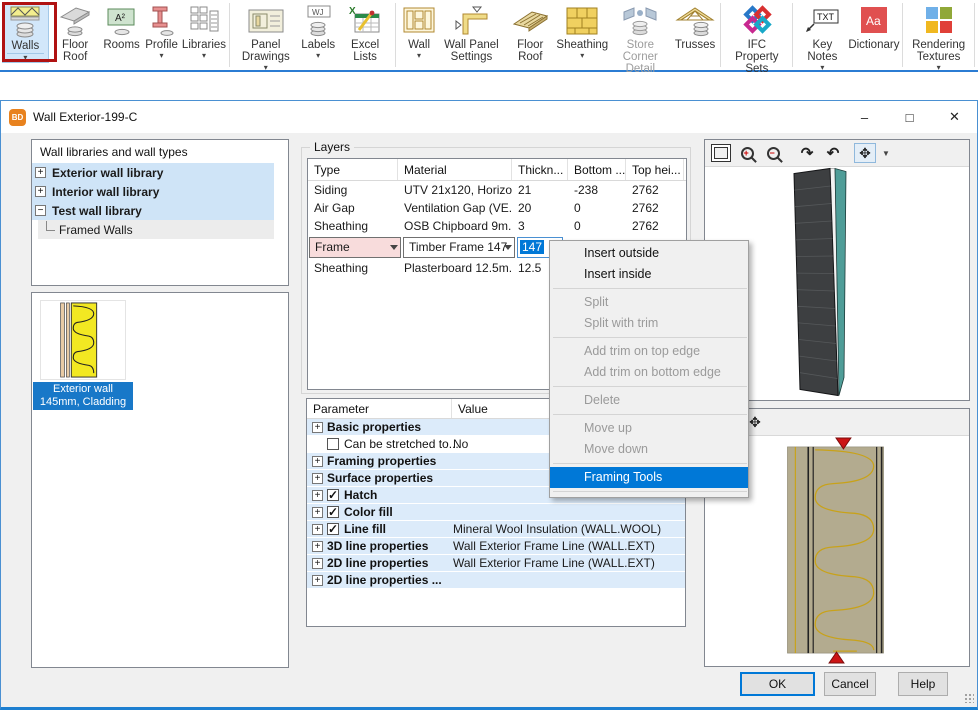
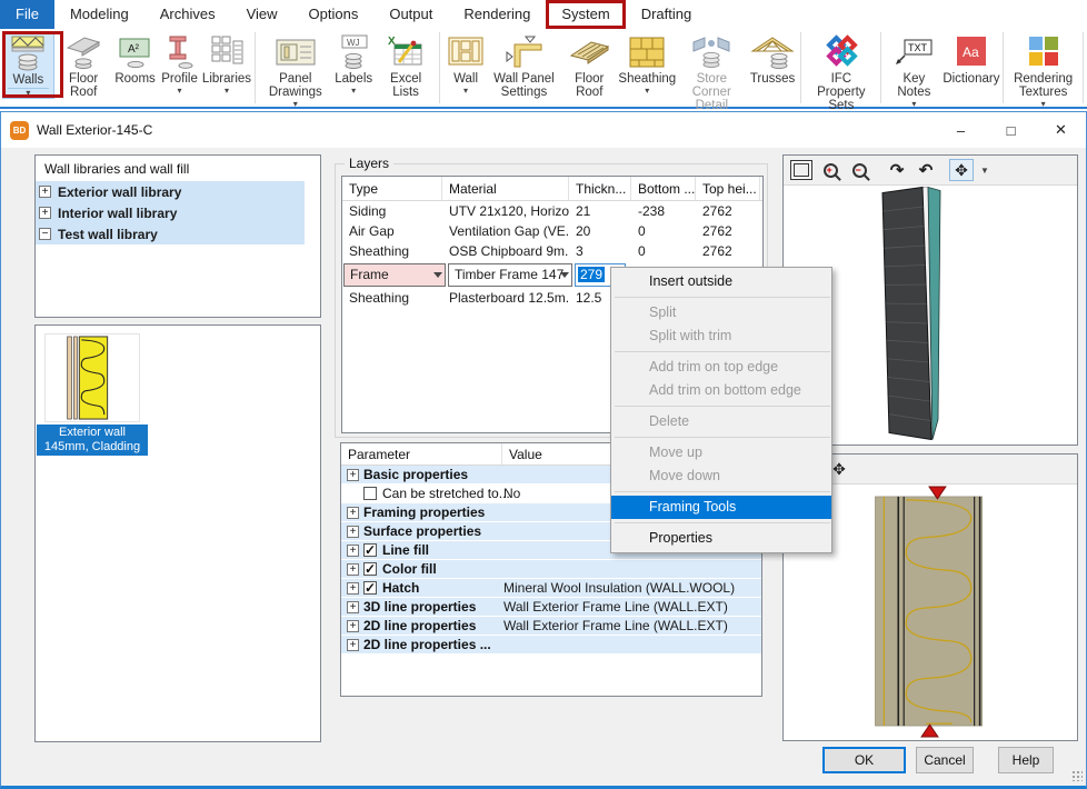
+ File
+ Modeling
+ Archives
+ View
+ Options
+ Output
+ Rendering
+ System
+ Drafting
  Walls
  ▾
  Floor Roof
  A²
  Rooms
  Profile
  ▾
  Libraries
  ▾
  Panel Drawings
  ▾
  WJ
  Labels
  ▾
  X
  Excel Lists
  Wall
  ▾
  Wall Panel Settings
  Floor Roof
  Sheathing
  ▾
  Store Corner Detail
  Trusses
  IFC Property Sets
  TXT
  Key Notes
  ▾
  Aa
  Dictionary
  Rendering Textures
  ▾
  BD
- Wall Exterior-199-C
+ Wall Exterior-145-C
  –
  □
  ✕
- Wall libraries and wall types
+ Wall libraries and wall fill
  +
  Exterior wall library
  +
  Interior wall library
  −
  Test wall library
- Framed Walls
  Exterior wall 145mm, Cladding
  Layers
  Type
  Material
  Thickn...
  Bottom ...
  Top hei...
  Siding
  UTV 21x120, Horizo
  21
  -238
  2762
  Air Gap
  Ventilation Gap (VE.
  20
  0
  2762
  Sheathing
  OSB Chipboard 9m.
  3
  0
  2762
  Frame
  Timber Frame 147
- 147
+ 279
  Sheathing
  Plasterboard 12.5m.
  12.5
  Parameter
  Value
  +
  Basic properties
  Can be stretched to...
  No
  +
  Framing properties
  +
  Surface properties
  +
- Hatch
+ Line fill
  +
  Color fill
  +
- Line fill
+ Hatch
  Mineral Wool Insulation (WALL.WOOL)
  +
  3D line properties
  Wall Exterior Frame Line (WALL.EXT)
  +
  2D line properties
  Wall Exterior Frame Line (WALL.EXT)
  +
  2D line properties ...
  +
  −
  ↷
  ↶
  ✥
  ▼
  ✥
  OK
  Cancel
  Help
  Insert outside
- Insert inside
  Split
  Split with trim
  Add trim on top edge
  Add trim on bottom edge
  Delete
  Move up
  Move down
  Framing Tools
+ Properties
